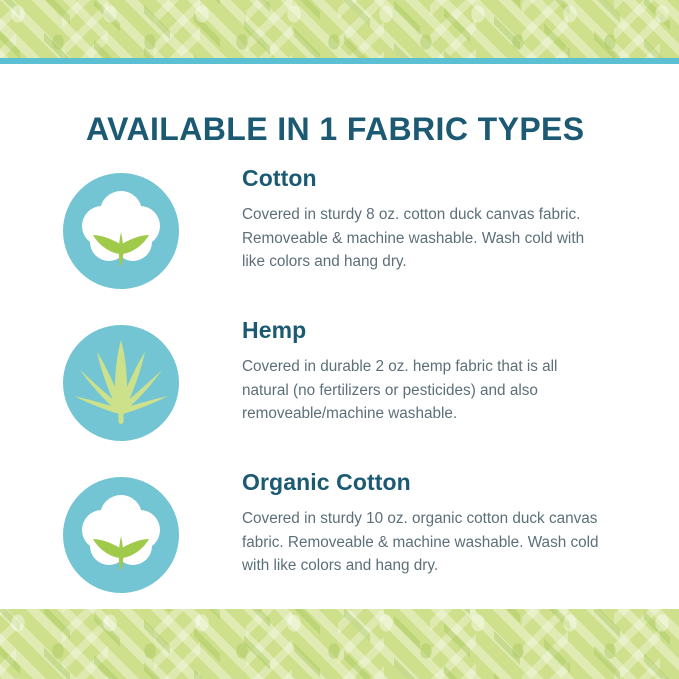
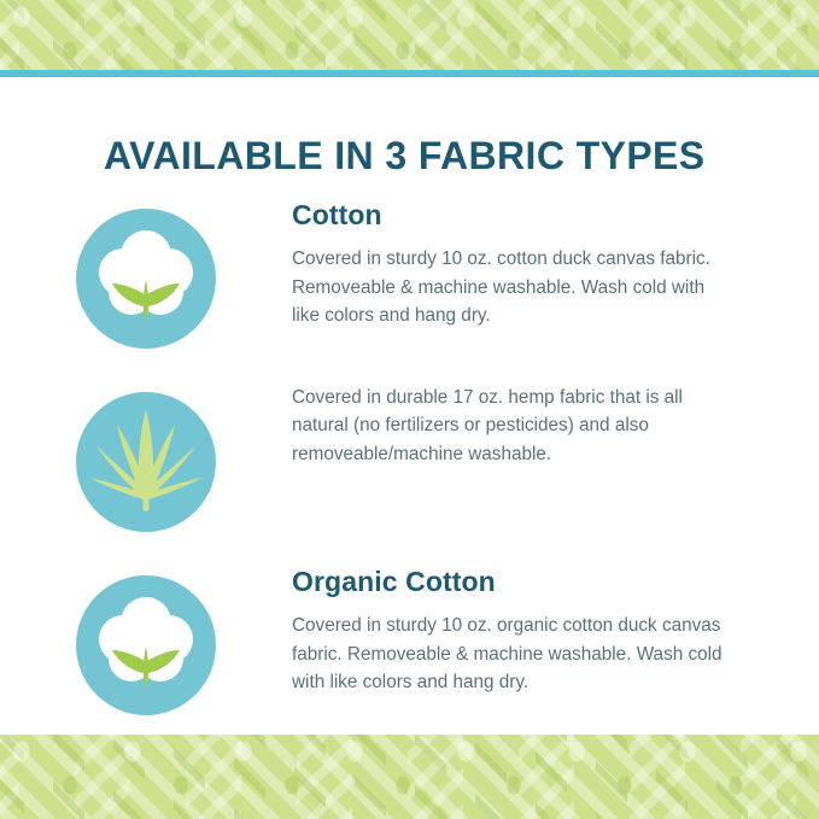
- AVAILABLE IN 1 FABRIC TYPES
+ AVAILABLE IN 3 FABRIC TYPES
  Cotton
- Covered in sturdy 8 oz. cotton duck canvas fabric. Removeable & machine washable. Wash cold with like colors and hang dry.
+ Covered in sturdy 10 oz. cotton duck canvas fabric. Removeable & machine washable. Wash cold with like colors and hang dry.
- Hemp
- Covered in durable 2 oz. hemp fabric that is all natural (no fertilizers or pesticides) and also removeable/machine washable.
+ Covered in durable 17 oz. hemp fabric that is all natural (no fertilizers or pesticides) and also removeable/machine washable.
  Organic Cotton
  Covered in sturdy 10 oz. organic cotton duck canvas fabric. Removeable & machine washable. Wash cold with like colors and hang dry.
